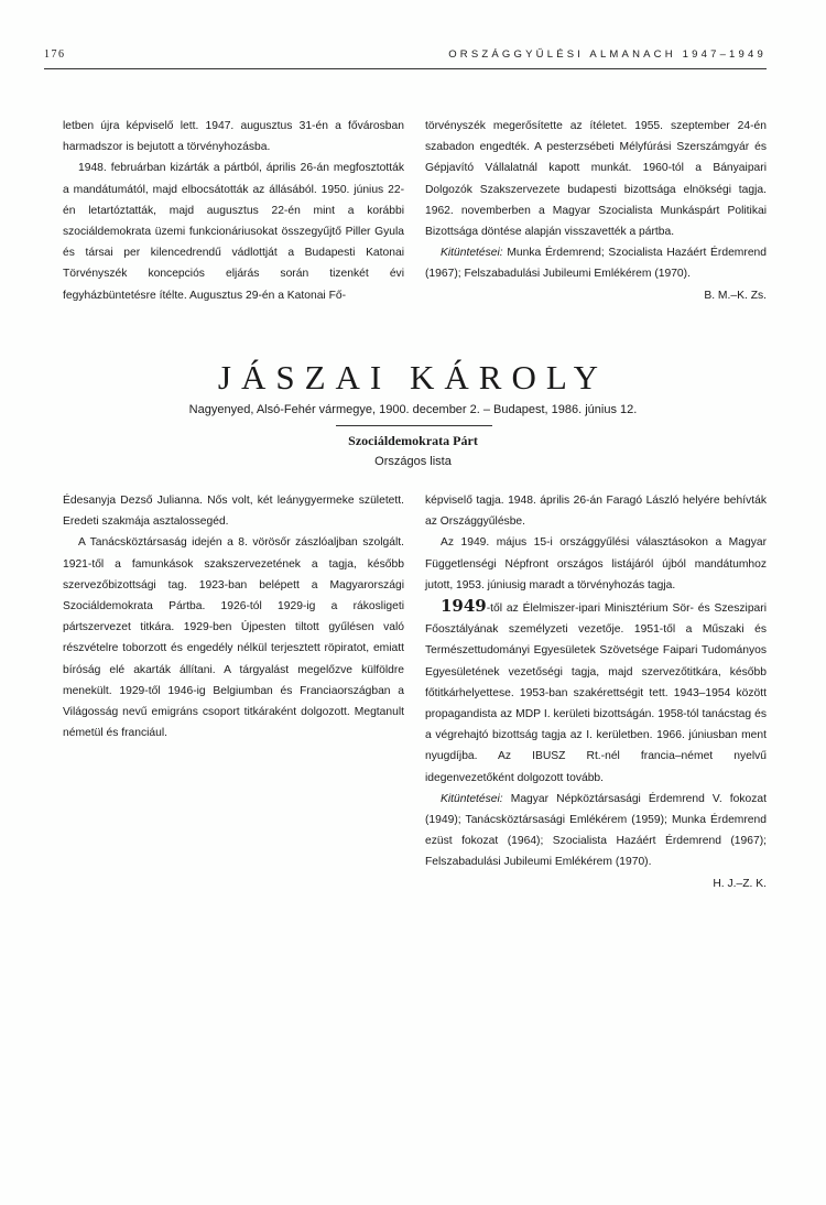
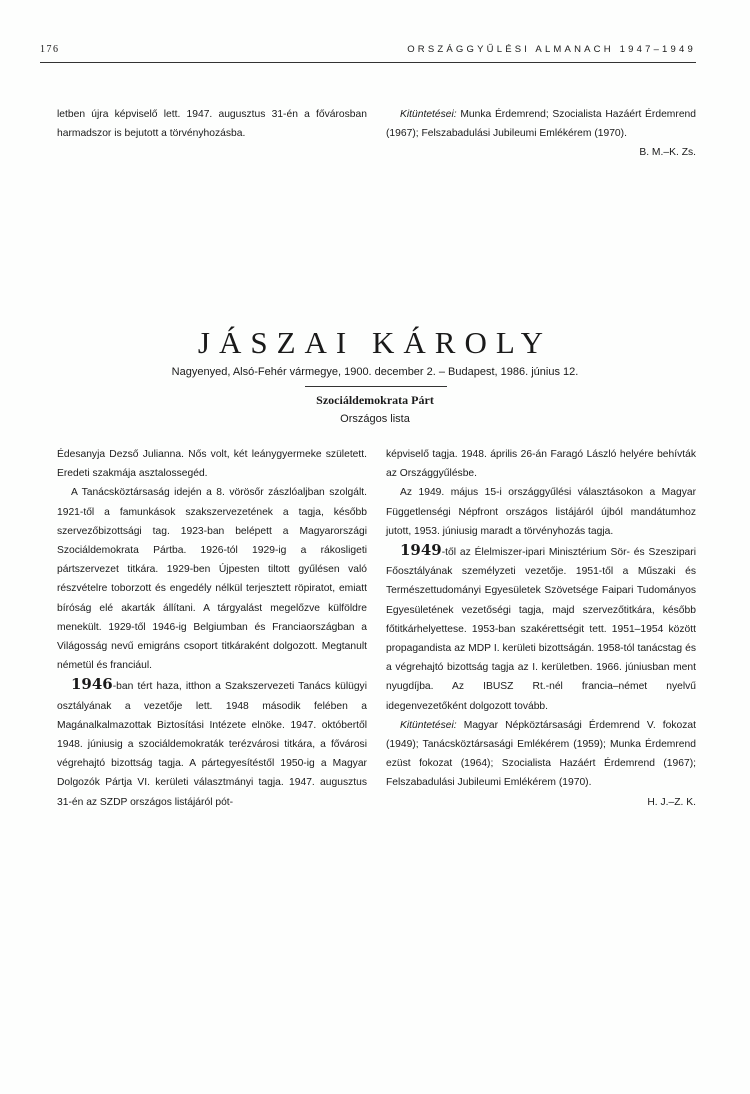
  176
  ORSZÁGGYŰLÉSI ALMANACH 1947–1949
  letben újra képviselő lett. 1947. augusztus 31-én a fővárosban harmadszor is bejutott a törvényhozásba.
- 1948. februárban kizárták a pártból, április 26-án megfosztották a mandátumától, majd elbocsátották az állásából. 1950. június 22-én letartóztatták, majd augusztus 22-én mint a korábbi szociáldemokrata üzemi funkcionáriusokat összegyűjtő Piller Gyula és társai per kilencedrendű vádlottját a Budapesti Katonai Törvényszék koncepciós eljárás során tizenkét évi fegyházbüntetésre ítélte. Augusztus 29-én a Katonai Fő-
- törvényszék megerősítette az ítéletet. 1955. szeptember 24-én szabadon engedték. A pesterzsébeti Mélyfúrási Szerszámgyár és Gépjavító Vállalatnál kapott munkát. 1960-tól a Bányaipari Dolgozók Szakszervezete budapesti bizottsága elnökségi tagja. 1962. novemberben a Magyar Szocialista Munkáspárt Politikai Bizottsága döntése alapján visszavették a pártba.
  Kitüntetései: Munka Érdemrend; Szocialista Hazáért Érdemrend (1967); Felszabadulási Jubileumi Emlékérem (1970).
  B. M.–K. Zs.
  JÁSZAI KÁROLY
  Nagyenyed, Alsó-Fehér vármegye, 1900. december 2. – Budapest, 1986. június 12.
  Szociáldemokrata Párt
  Országos lista
  Édesanyja Dezső Julianna. Nős volt, két leánygyermeke született. Eredeti szakmája asztalossegéd.
  A Tanácsköztársaság idején a 8. vörösőr zászlóaljban szolgált. 1921-től a famunkások szakszervezetének a tagja, később szervezőbizottsági tag. 1923-ban belépett a Magyarországi Szociáldemokrata Pártba. 1926-tól 1929-ig a rákosligeti pártszervezet titkára. 1929-ben Újpesten tiltott gyűlésen való részvételre toborzott és engedély nélkül terjesztett röpiratot, emiatt bíróság elé akarták állítani. A tárgyalást megelőzve külföldre menekült. 1929-től 1946-ig Belgiumban és Franciaországban a Világosság nevű emigráns csoport titkáraként dolgozott. Megtanult németül és franciául.
+ 1946-ban tért haza, itthon a Szakszervezeti Tanács külügyi osztályának a vezetője lett. 1948 második felében a Magánalkalmazottak Biztosítási Intézete elnöke. 1947. októbertől 1948. júniusig a szociáldemokraták terézvárosi titkára, a fővárosi végrehajtó bizottság tagja. A pártegyesítéstől 1950-ig a Magyar Dolgozók Pártja VI. kerületi választmányi tagja. 1947. augusztus 31-én az SZDP országos listájáról pót-
  képviselő tagja. 1948. április 26-án Faragó László helyére behívták az Országgyűlésbe.
  Az 1949. május 15-i országgyűlési választásokon a Magyar Függetlenségi Népfront országos listájáról újból mandátumhoz jutott, 1953. júniusig maradt a törvényhozás tagja.
- 1949-től az Élelmiszer-ipari Minisztérium Sör- és Szeszipari Főosztályának személyzeti vezetője. 1951-től a Műszaki és Természettudományi Egyesületek Szövetsége Faipari Tudományos Egyesületének vezetőségi tagja, majd szervezőtitkára, később főtitkárhelyettese. 1953-ban szakérettségit tett. 1943–1954 között propagandista az MDP I. kerületi bizottságán. 1958-tól tanácstag és a végrehajtó bizottság tagja az I. kerületben. 1966. júniusban ment nyugdíjba. Az IBUSZ Rt.-nél francia–német nyelvű idegenvezetőként dolgozott tovább.
+ 1949-től az Élelmiszer-ipari Minisztérium Sör- és Szeszipari Főosztályának személyzeti vezetője. 1951-től a Műszaki és Természettudományi Egyesületek Szövetsége Faipari Tudományos Egyesületének vezetőségi tagja, majd szervezőtitkára, később főtitkárhelyettese. 1953-ban szakérettségit tett. 1951–1954 között propagandista az MDP I. kerületi bizottságán. 1958-tól tanácstag és a végrehajtó bizottság tagja az I. kerületben. 1966. júniusban ment nyugdíjba. Az IBUSZ Rt.-nél francia–német nyelvű idegenvezetőként dolgozott tovább.
  Kitüntetései: Magyar Népköztársasági Érdemrend V. fokozat (1949); Tanácsköztársasági Emlékérem (1959); Munka Érdemrend ezüst fokozat (1964); Szocialista Hazáért Érdemrend (1967); Felszabadulási Jubileumi Emlékérem (1970).
  H. J.–Z. K.
